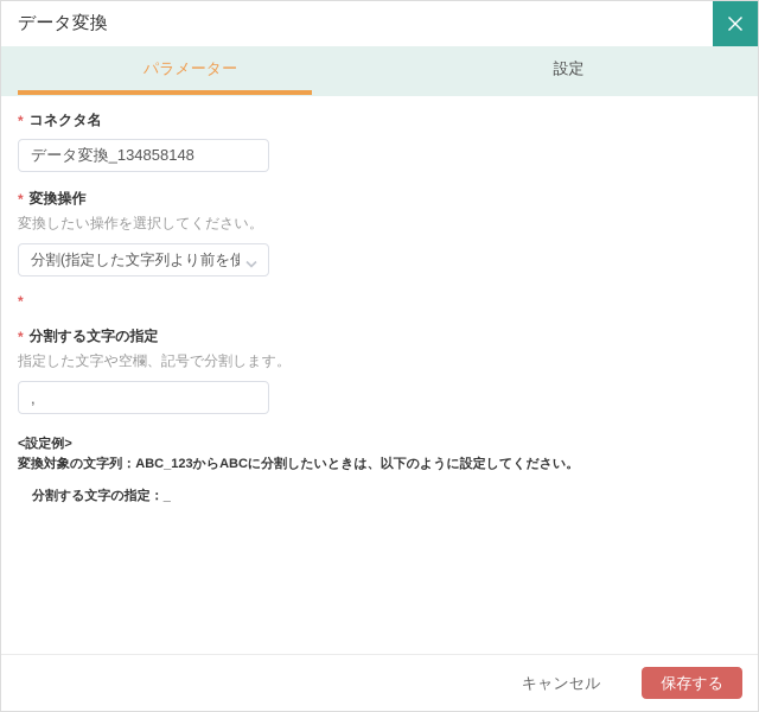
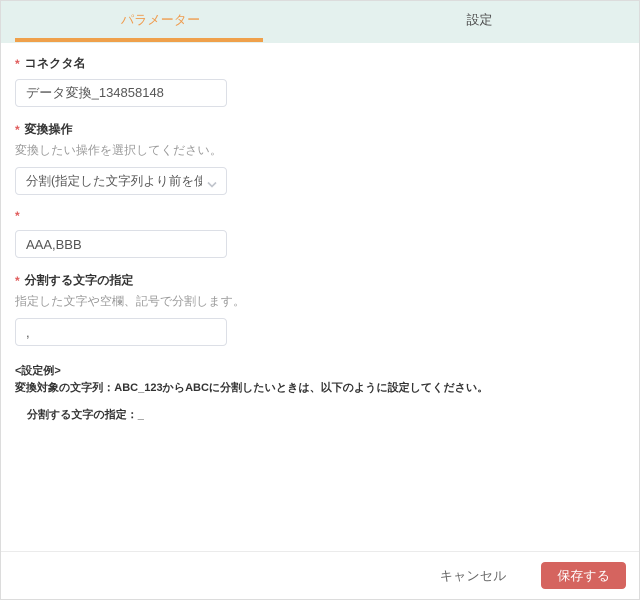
- データ変換
  パラメーター
  設定
  *
  コネクタ名
  データ変換_134858148
  *
  変換操作
  変換したい操作を選択してください。
  分割(指定した文字列より前を使
  *
+ AAA,BBB
  *
  分割する文字の指定
  指定した文字や空欄、記号で分割します。
  ,
  <設定例>
  変換対象の文字列：ABC_123からABCに分割したいときは、以下のように設定してください。
  分割する文字の指定：_
  キャンセル
  保存する
